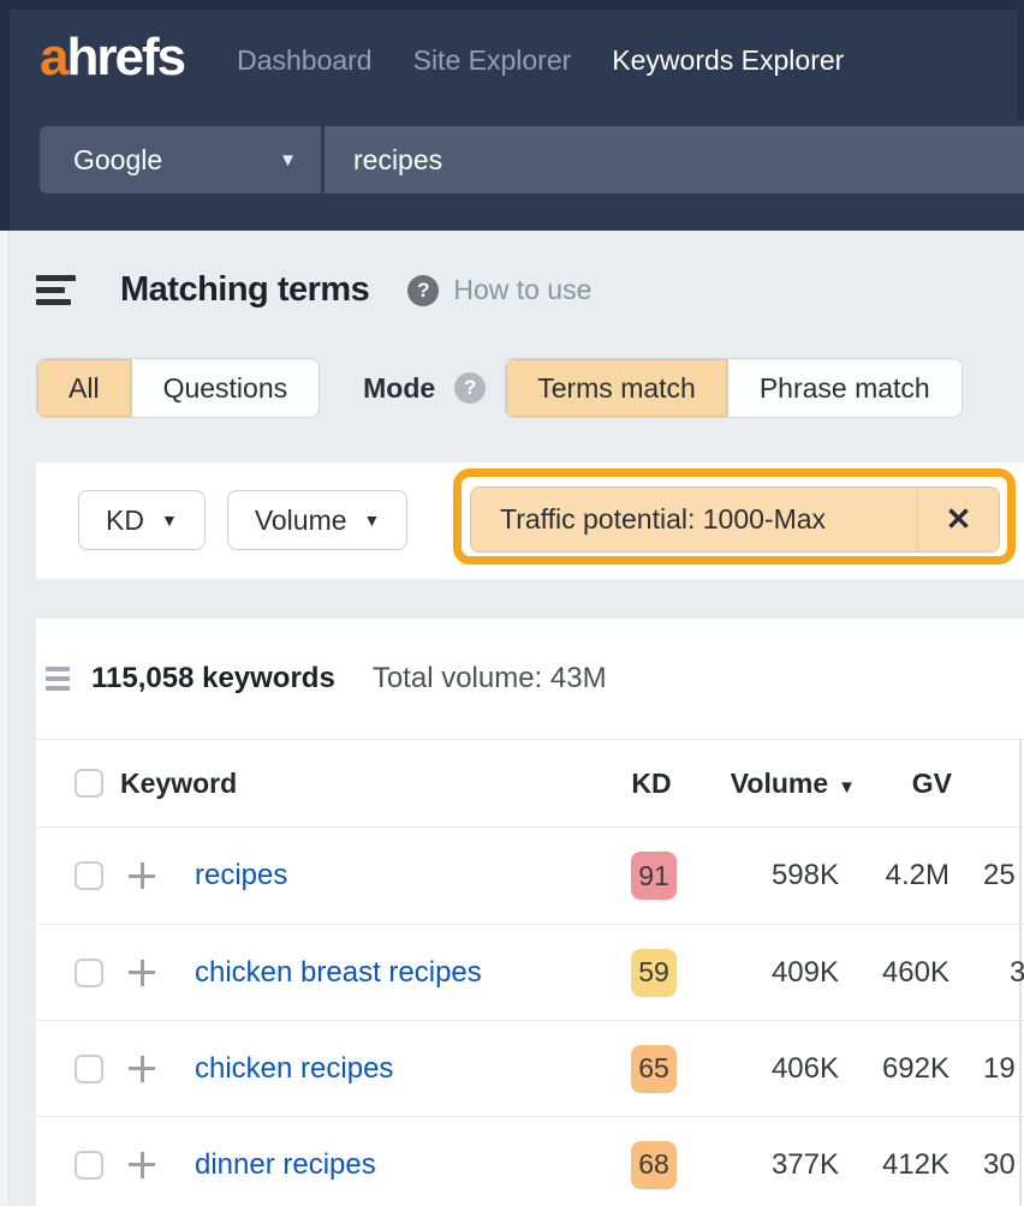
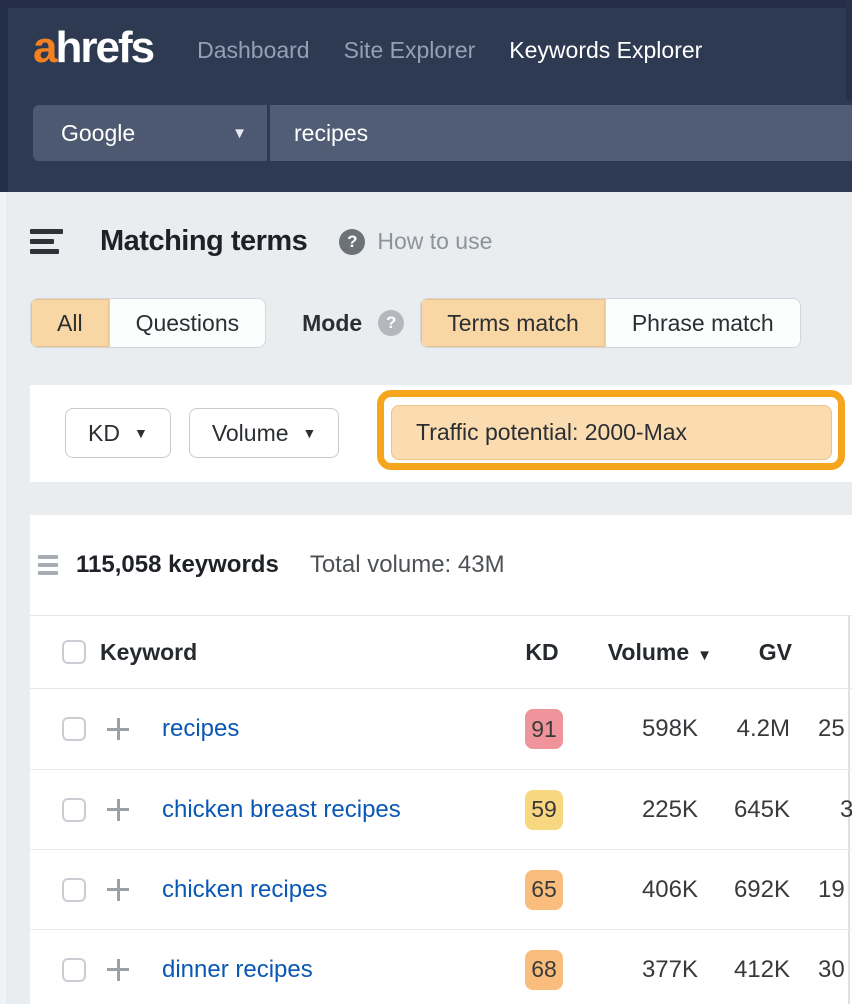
  ahrefs
  Dashboard
  Site Explorer
  Keywords Explorer
  Google
  ▼
  recipes
  Matching terms
  ?
  How to use
  All
  Questions
  Mode
  ?
  Terms match
  Phrase match
  KD
  ▼
  Volume
  ▼
- Traffic potential: 1000-Max
+ Traffic potential: 2000-Max
- ✕
  115,058 keywords
  Total volume: 43M
  Keyword
  KD
  Volume ▼
  GV
  recipes
  91
  598K
  4.2M
  25
  chicken breast recipes
  59
- 409K
+ 225K
- 460K
+ 645K
  3
  chicken recipes
  65
  406K
  692K
  19
  dinner recipes
  68
  377K
  412K
  30
